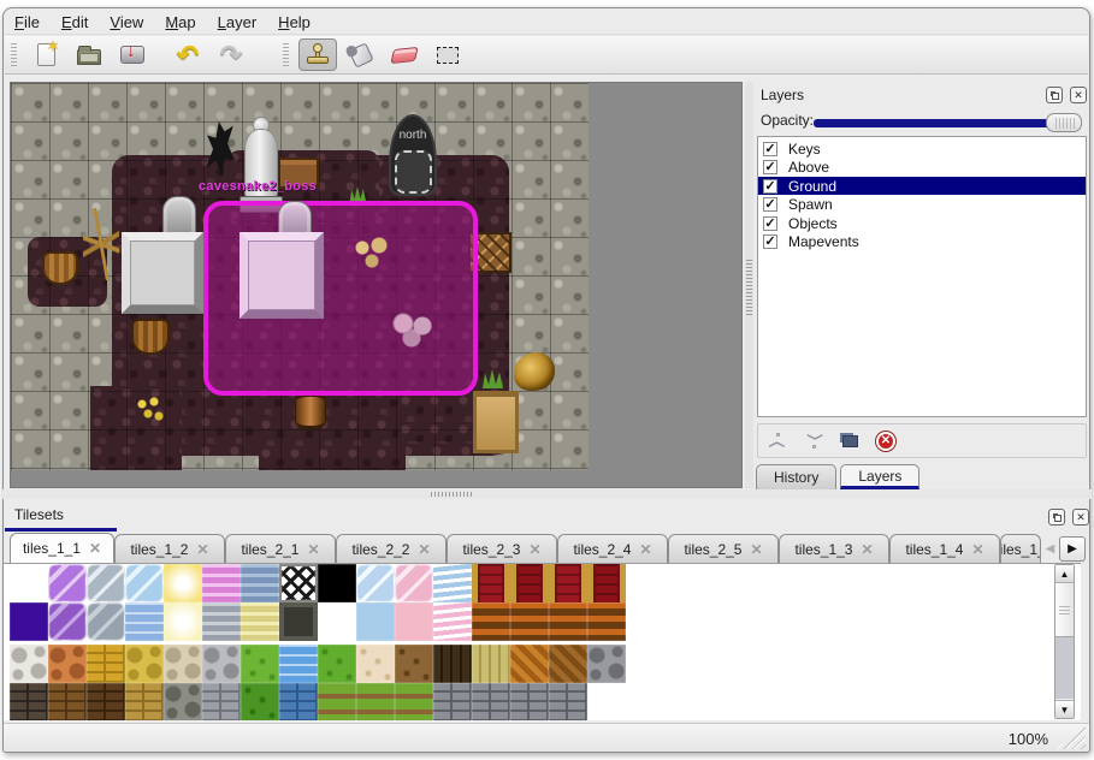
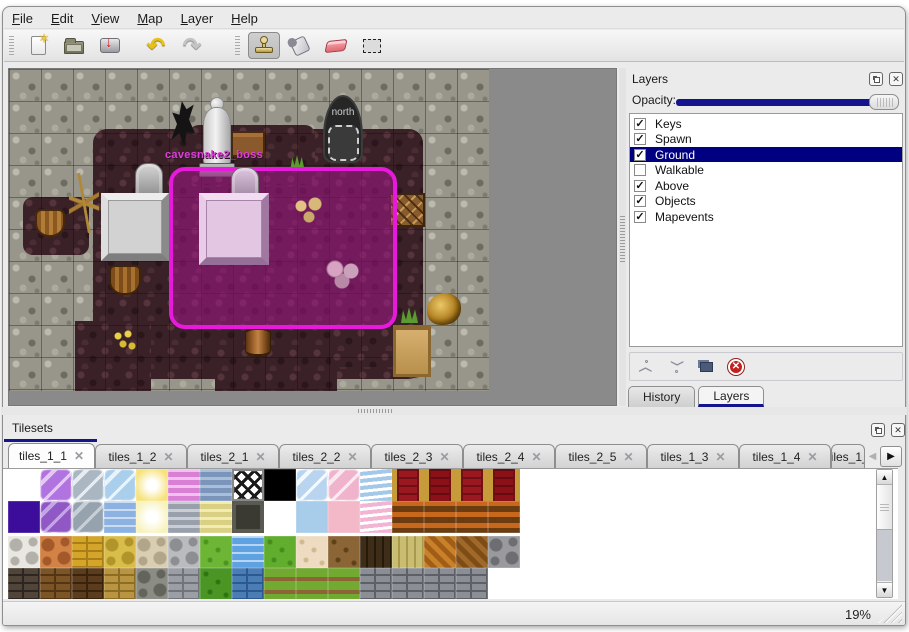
  File
  Edit
  View
  Map
  Layer
  Help
  ✶
  ↓
  ↶
  ↷
  north
  cavesnake2_boss
  Layers
  ✕
  Opacity:
  ✓
  Keys
  ✓
- Above
+ Spawn
  ✓
  Ground
+ Walkable
  ✓
- Spawn
+ Above
  ✓
  Objects
  ✓
  Mapevents
  ︿
  ✕
  History
  Layers
  Tilesets
  ✕
  tiles_1_1
  ✕
  tiles_1_2
  ✕
  tiles_2_1
  ✕
  tiles_2_2
  ✕
  tiles_2_3
  ✕
  tiles_2_4
  ✕
  tiles_2_5
  ✕
  tiles_1_3
  ✕
  tiles_1_4
  ✕
  iles_1
  ◀
  ▶
  ▲
  ▼
- 100%
+ 19%
